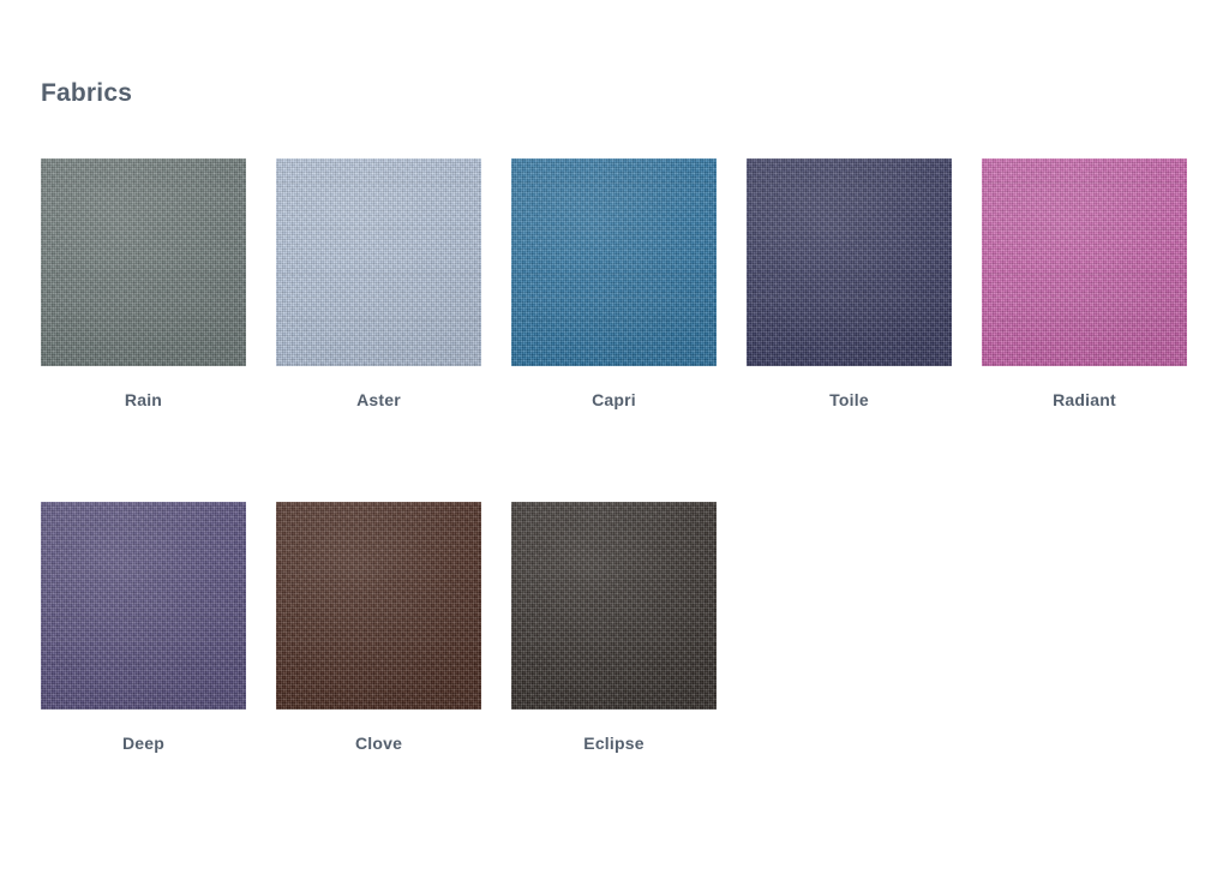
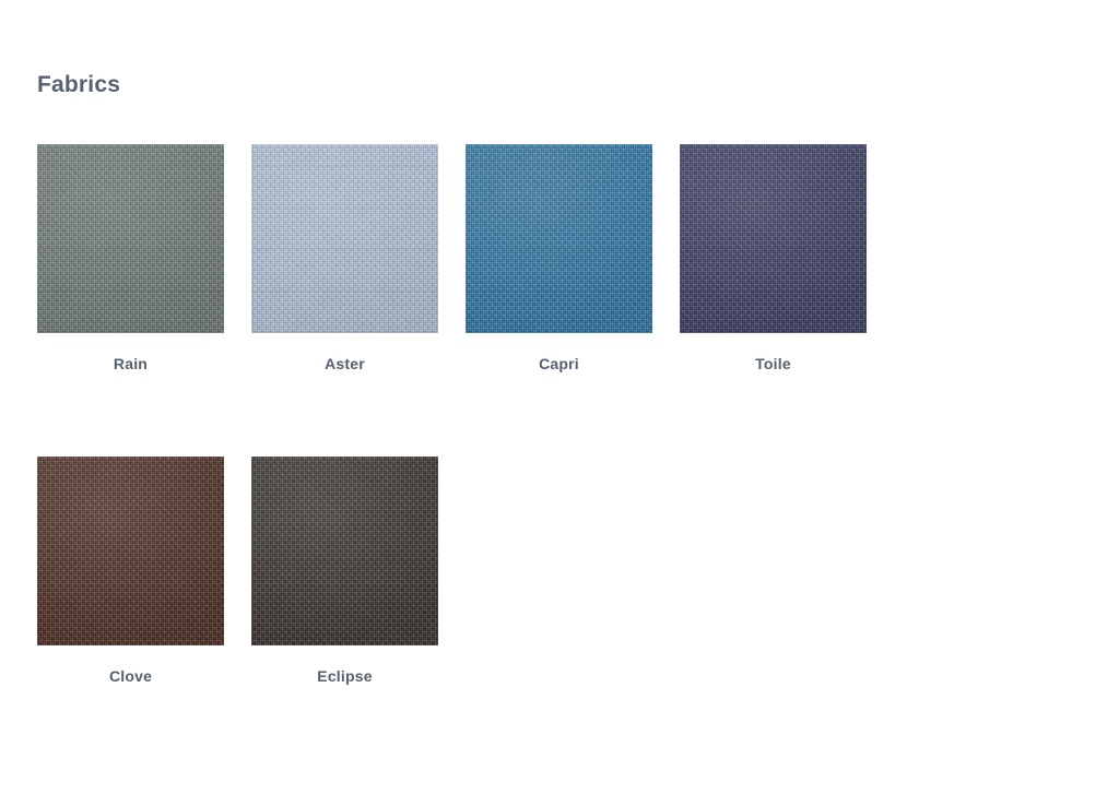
  Fabrics
  Rain
  Aster
  Capri
  Toile
- Radiant
- Deep
  Clove
  Eclipse
